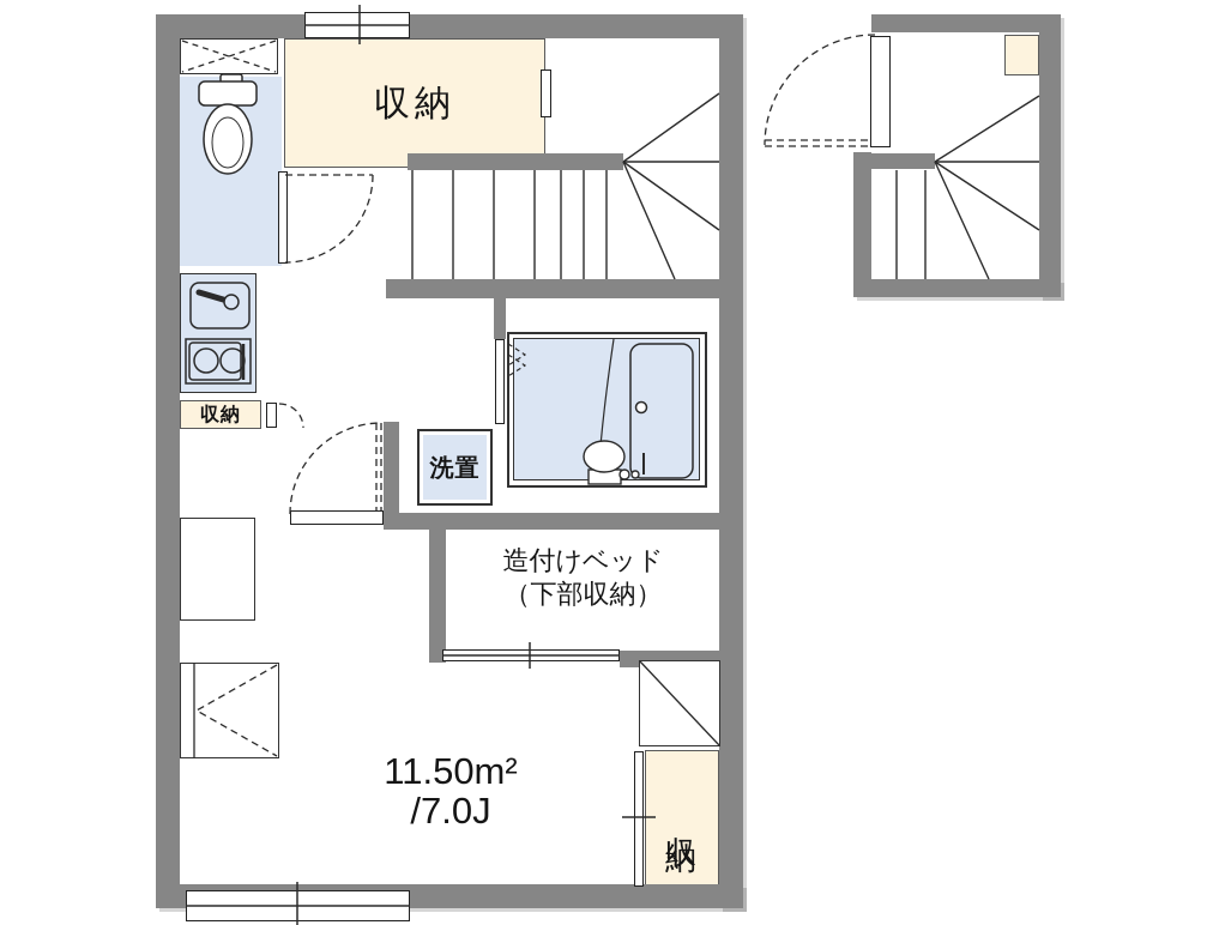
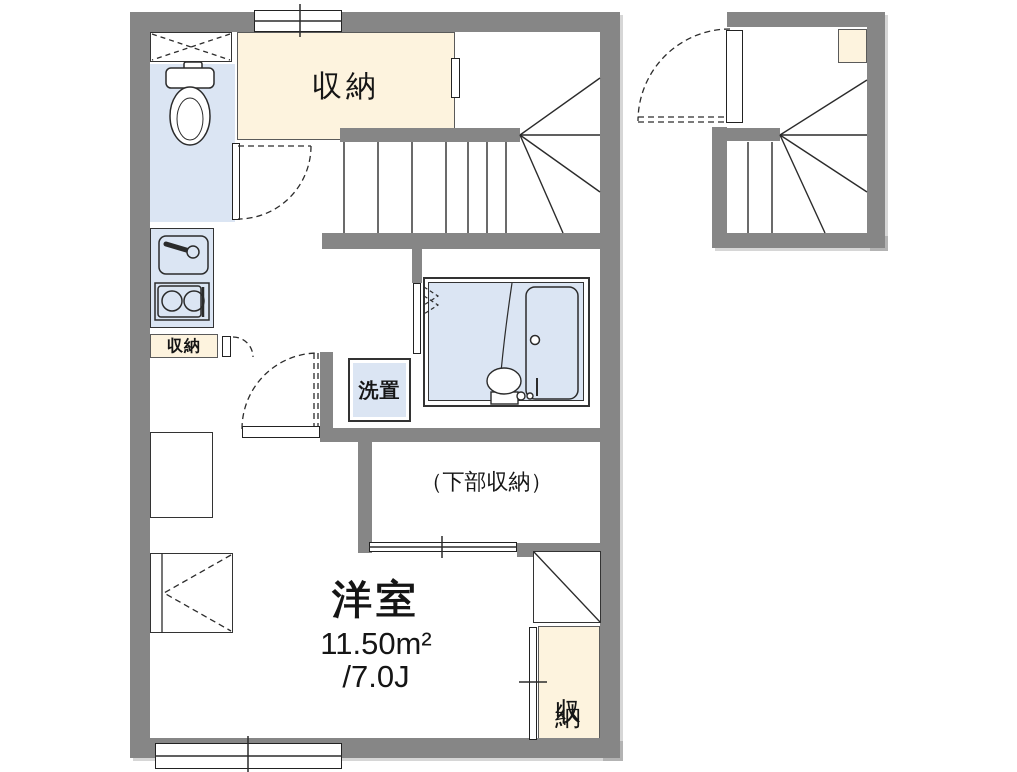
  収納
  収納
  洗置
- 造付けベッド
  （下部収納）
+ 洋室
  11.50m²
  /7.0J
